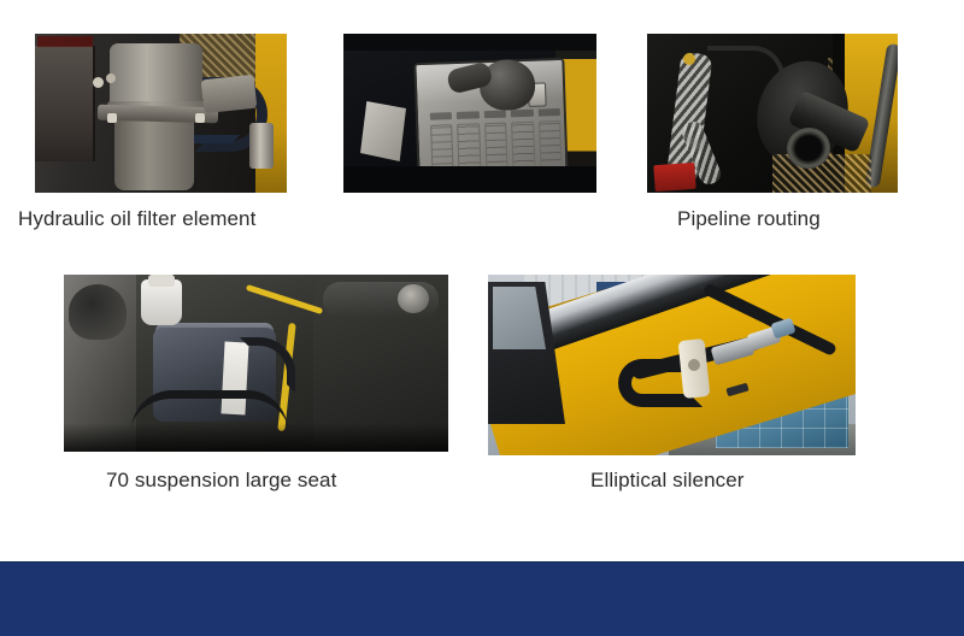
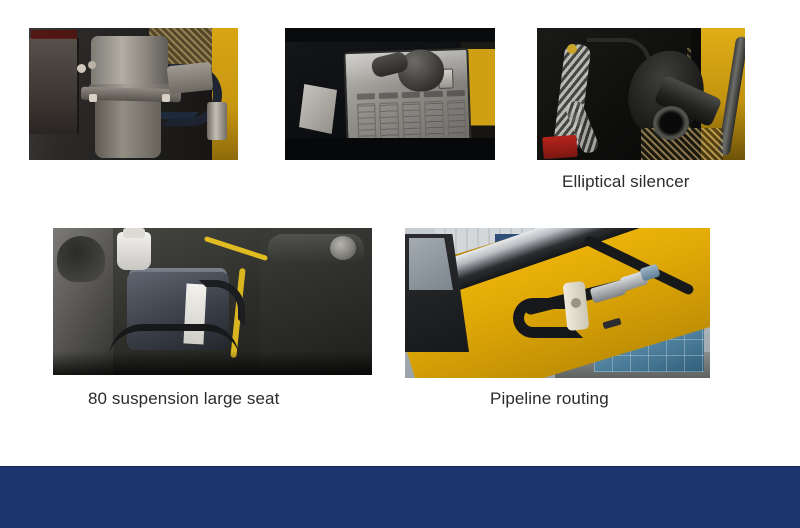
- Hydraulic oil filter element
- Pipeline routing
+ Elliptical silencer
- 70 suspension large seat
+ 80 suspension large seat
- Elliptical silencer
+ Pipeline routing
